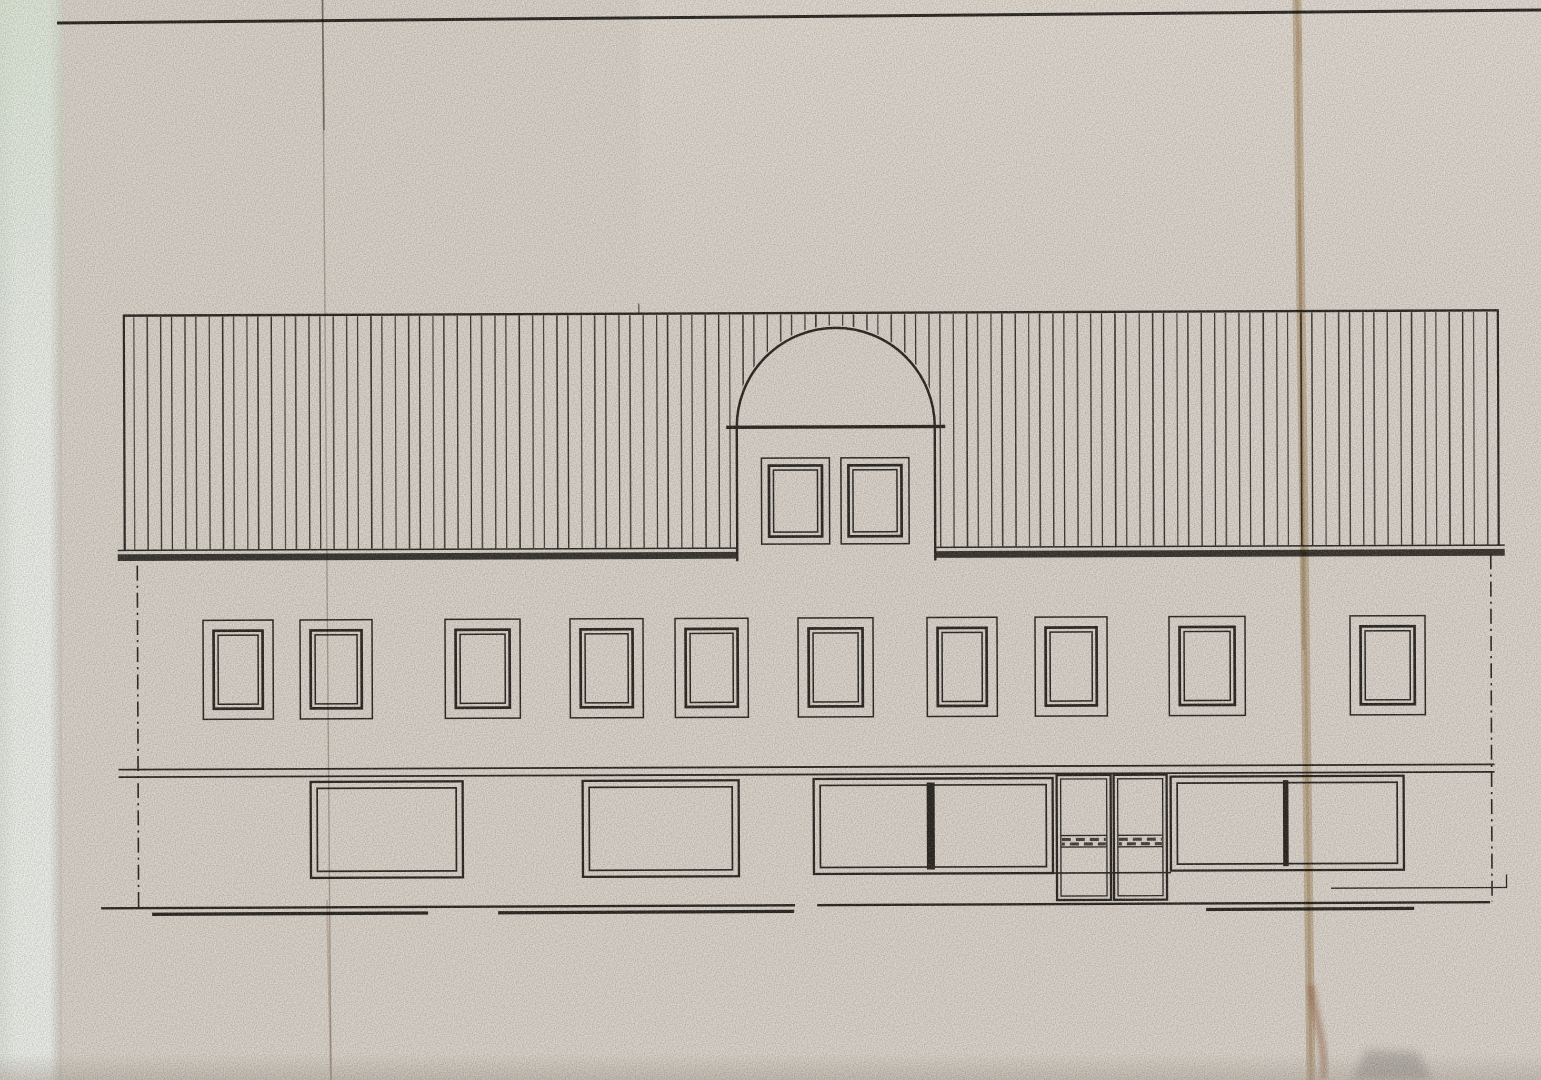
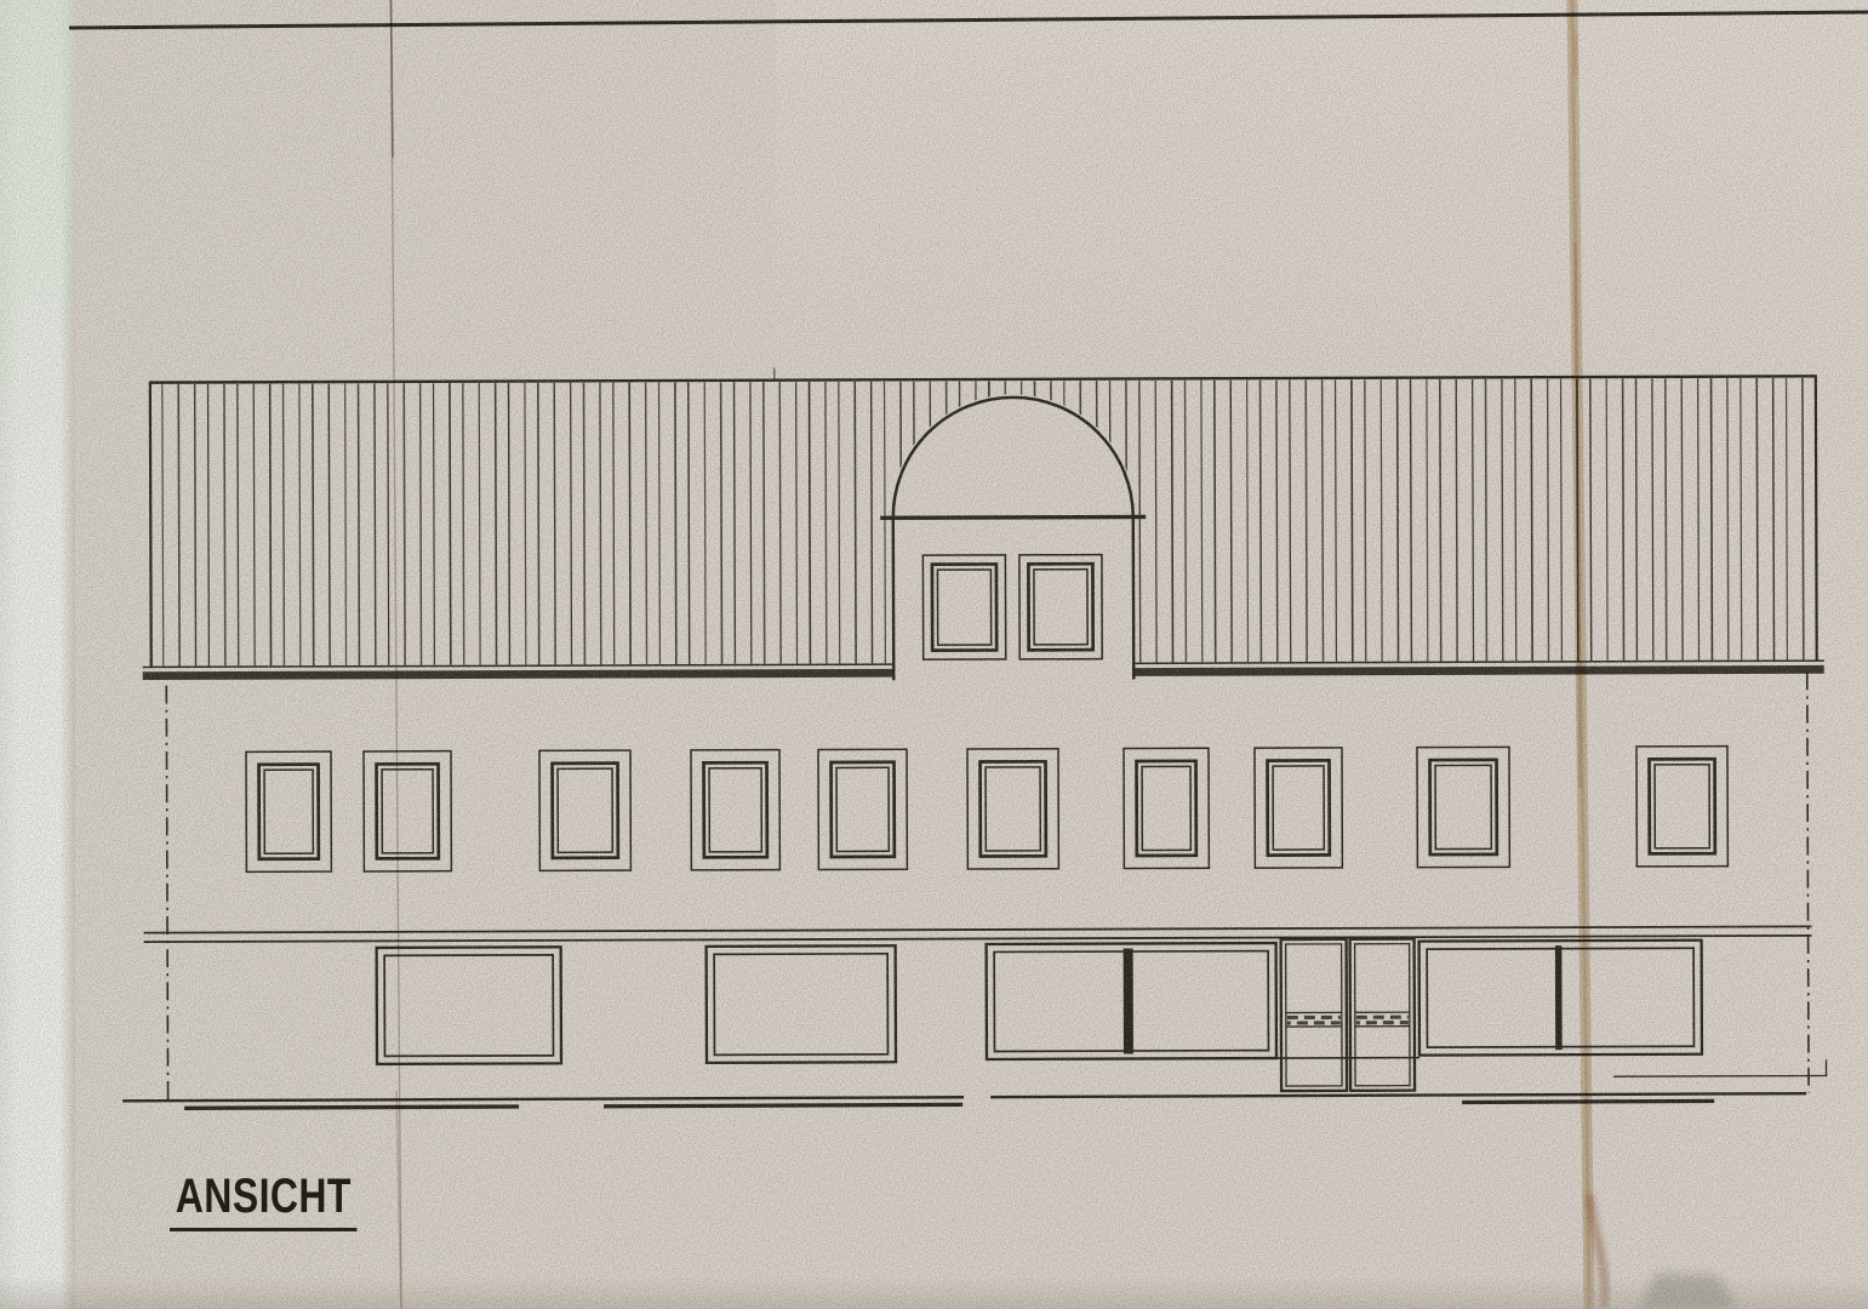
+ ANSICHT
